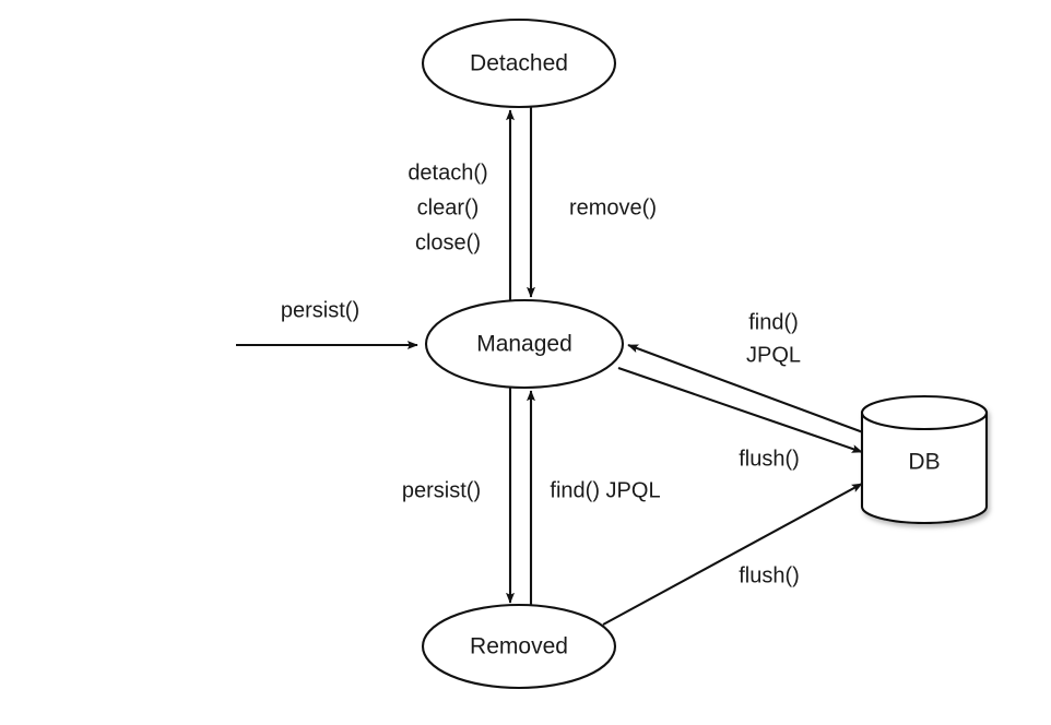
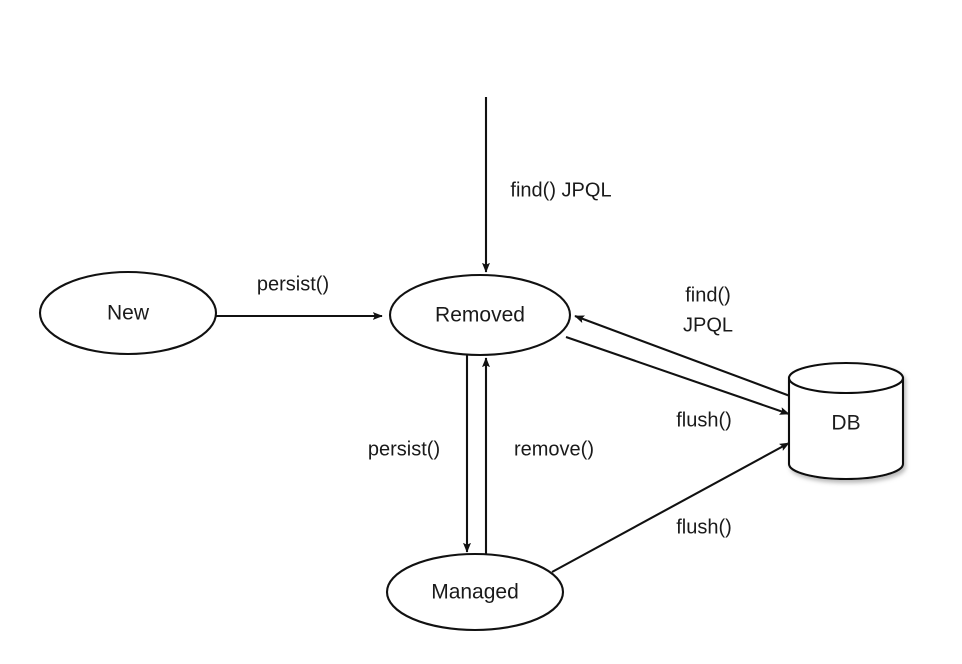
  persist()
- detach()
- clear()
- close()
- remove()
+ find() JPQL
  persist()
- find() JPQL
+ remove()
  find()
  JPQL
  flush()
  flush()
+ New
- Managed
+ Removed
- Detached
- Removed
+ Managed
  DB
